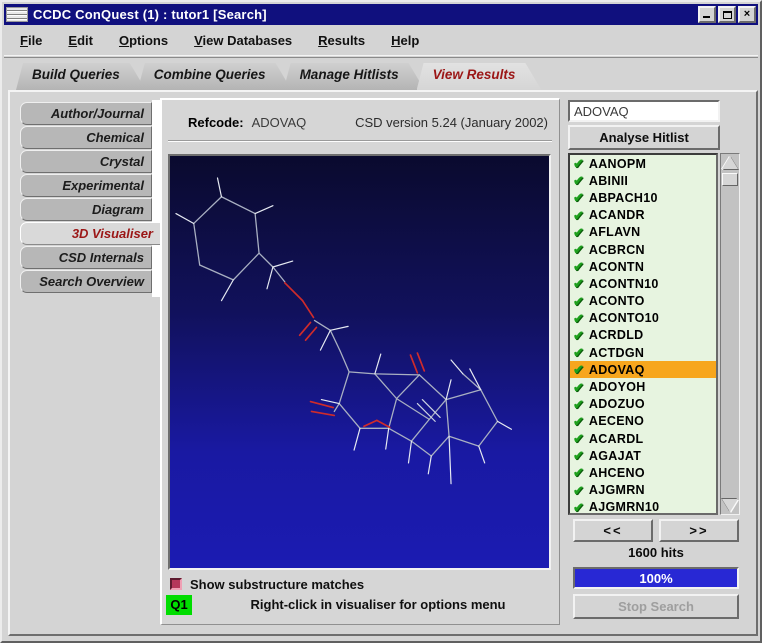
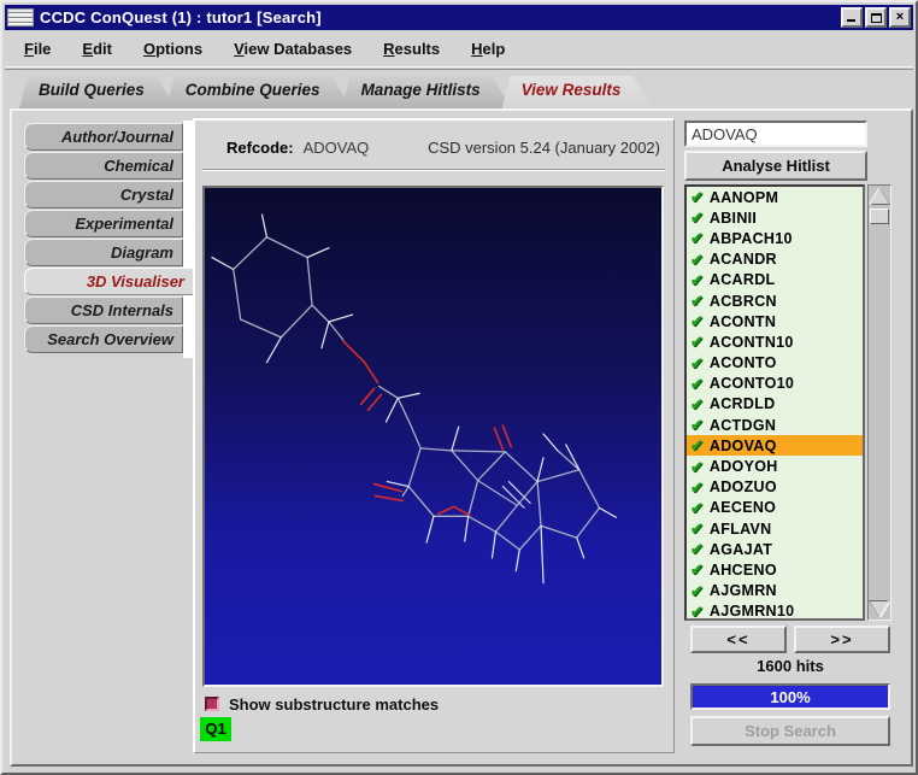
  CCDC ConQuest (1) : tutor1 [Search]
  ×
  File
  Edit
  Options
  View Databases
  Results
  Help
  Build Queries
  Combine Queries
  Manage Hitlists
  View Results
  Author/Journal
  Chemical
  Crystal
  Experimental
  Diagram
  3D Visualiser
  CSD Internals
  Search Overview
  Refcode:
  ADOVAQ
  CSD version 5.24 (January 2002)
  Show substructure matches
  Q1
- Right-click in visualiser for options menu
  ADOVAQ
  Analyse Hitlist
  ✔
  AANOPM
  ✔
  ABINII
  ✔
  ABPACH10
  ✔
  ACANDR
  ✔
- AFLAVN
+ ACARDL
  ✔
  ACBRCN
  ✔
  ACONTN
  ✔
  ACONTN10
  ✔
  ACONTO
  ✔
  ACONTO10
  ✔
  ACRDLD
  ✔
  ACTDGN
  ✔
  ADOVAQ
  ✔
  ADOYOH
  ✔
  ADOZUO
  ✔
  AECENO
  ✔
- ACARDL
+ AFLAVN
  ✔
  AGAJAT
  ✔
  AHCENO
  ✔
  AJGMRN
  ✔
  AJGMRN10
  <<
  >>
  1600 hits
  100%
  Stop Search
